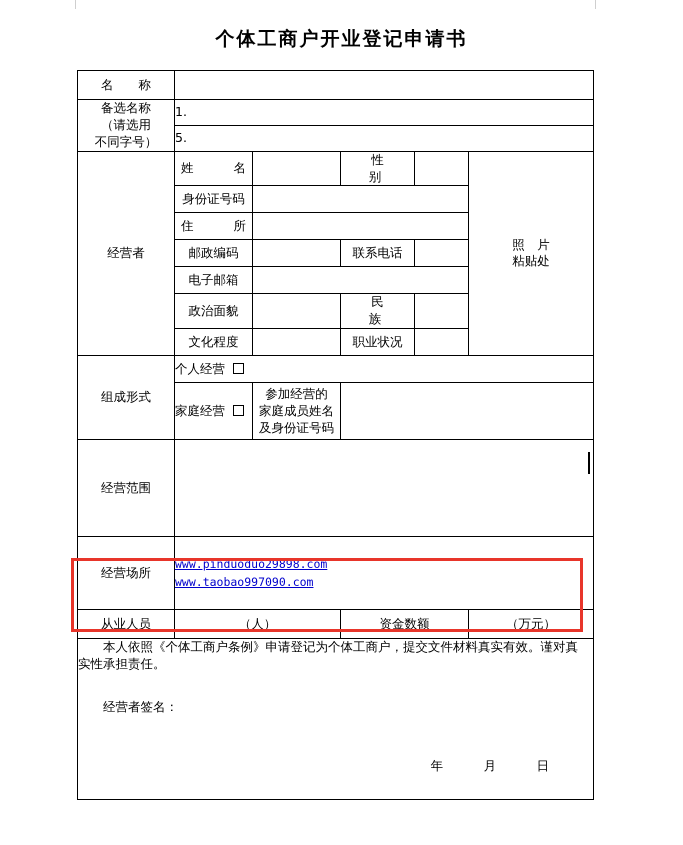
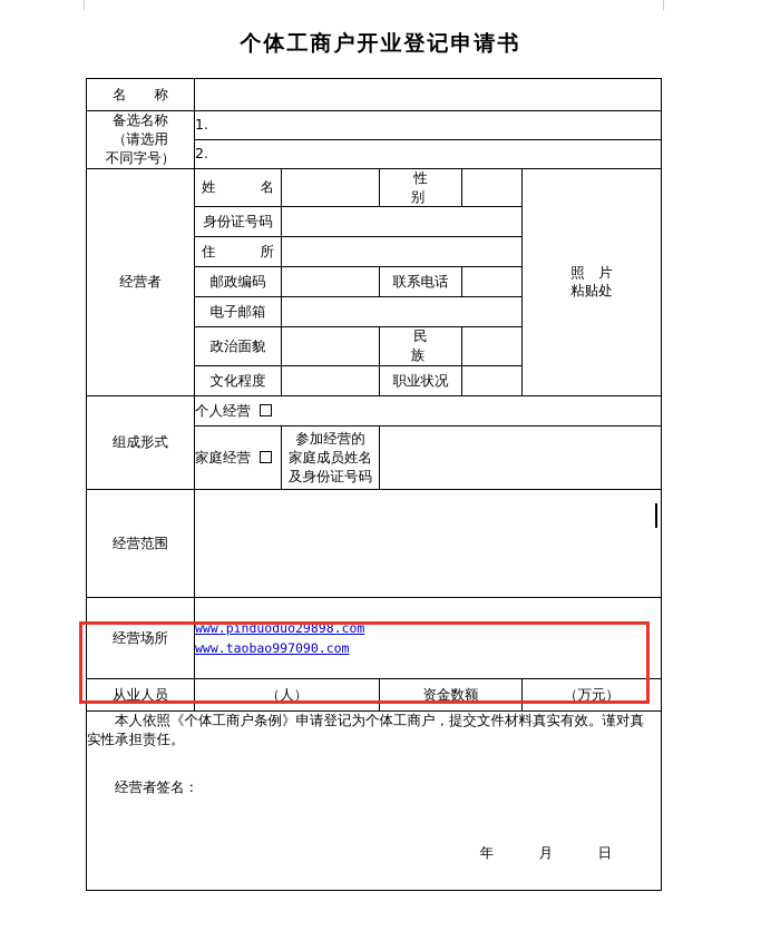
  个体工商户开业登记申请书
  名 称
  备选名称 （请选用 不同字号）	1.
- 5.
+ 2.
  经营者	姓 名		性 别		照 片 粘贴处
  身份证号码
  住 所
  邮政编码		联系电话
  电子邮箱
  政治面貌		民 族
  文化程度		职业状况
  组成形式	个人经营
  家庭经营	参加经营的 家庭成员姓名 及身份证号码
  经营范围
  经营场所	www.pinduoduo29898.com www.taobao997090.com
  从业人员	（人）	资金数额	（万元）
  本人依照《个体工商户条例》申请登记为个体工商户，提交文件材料真实有效。谨对真 实性承担责任。 经营者签名： 年 月 日
